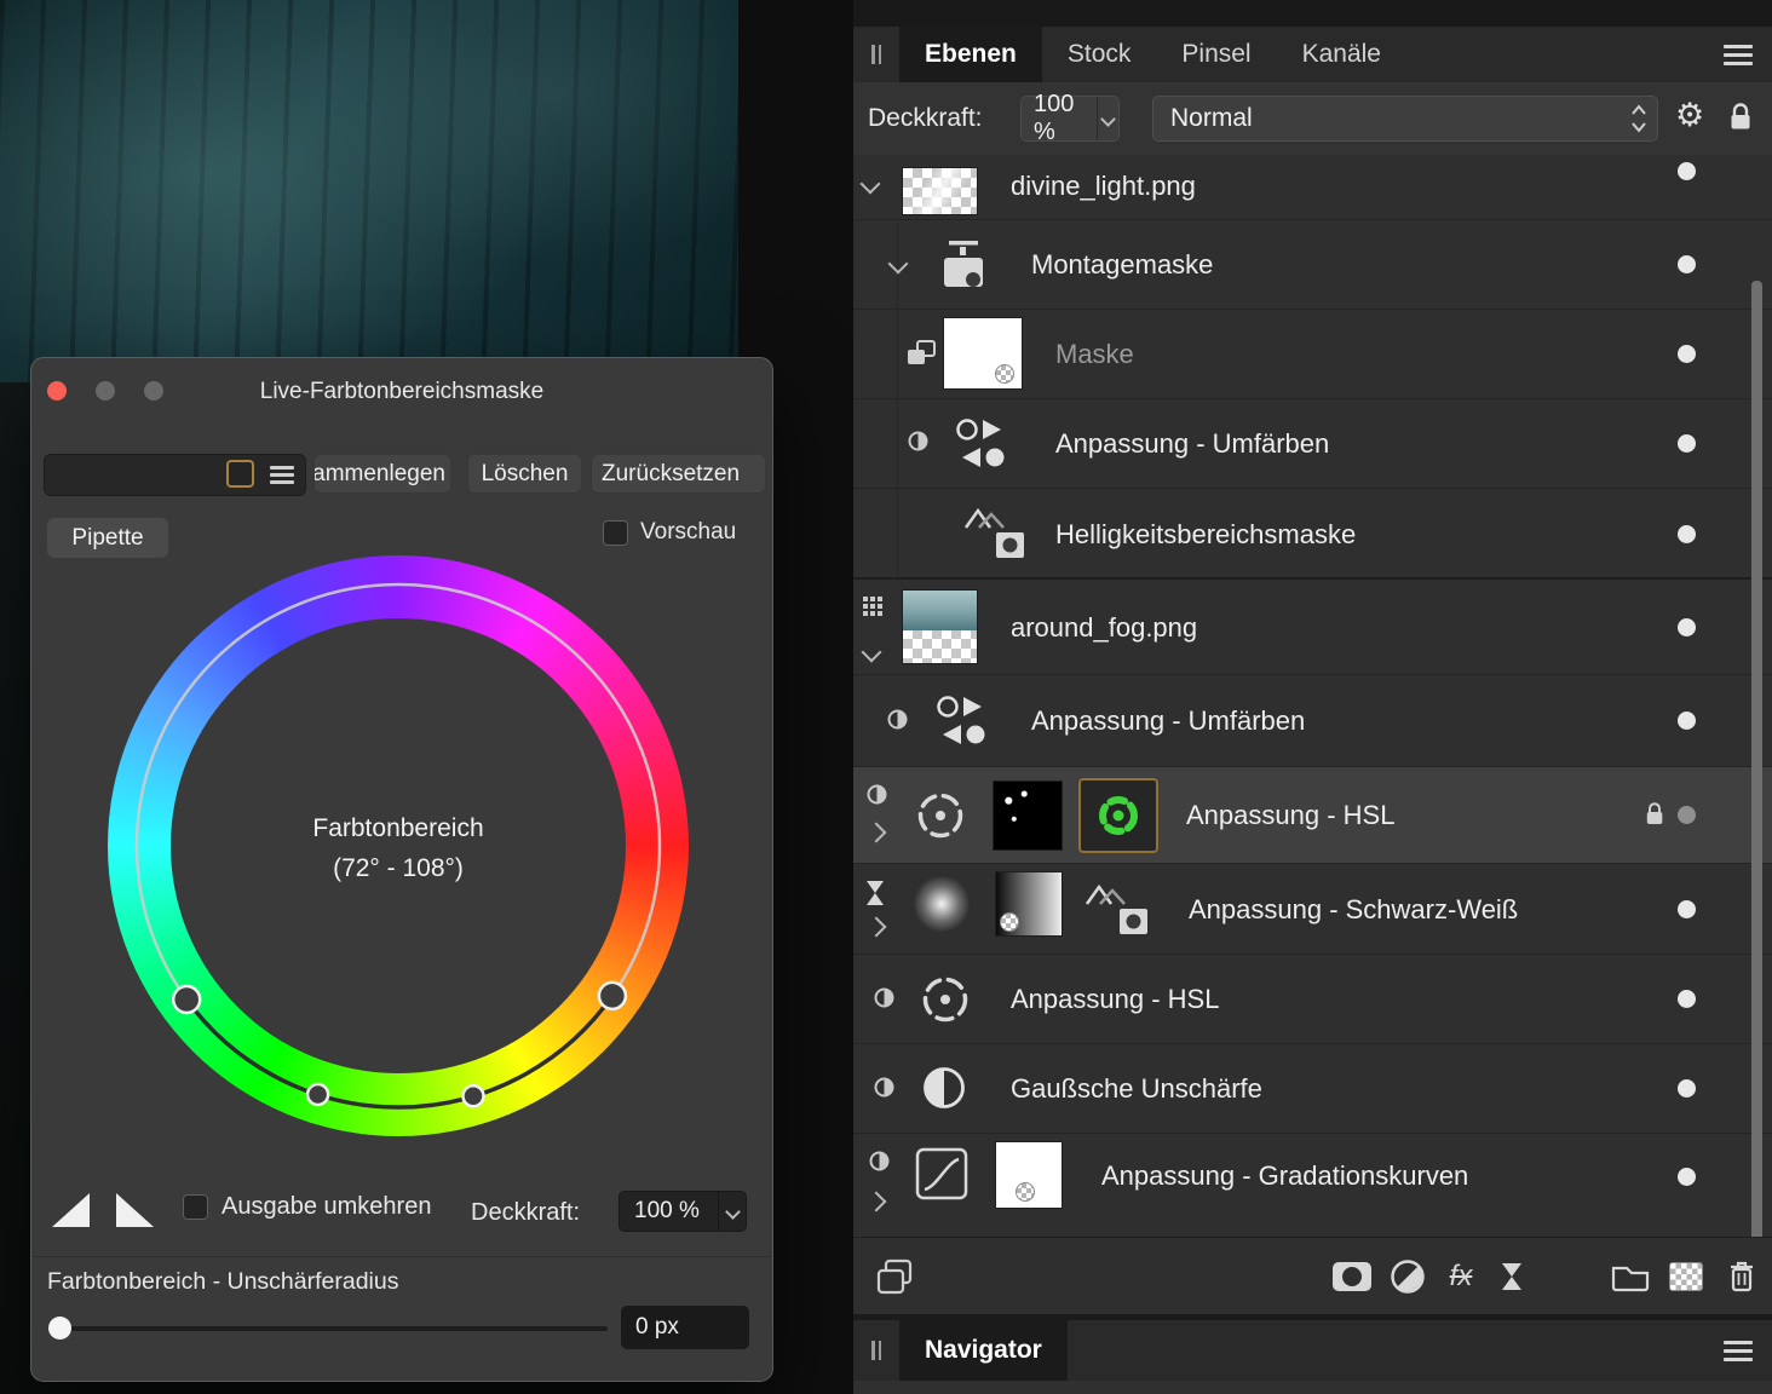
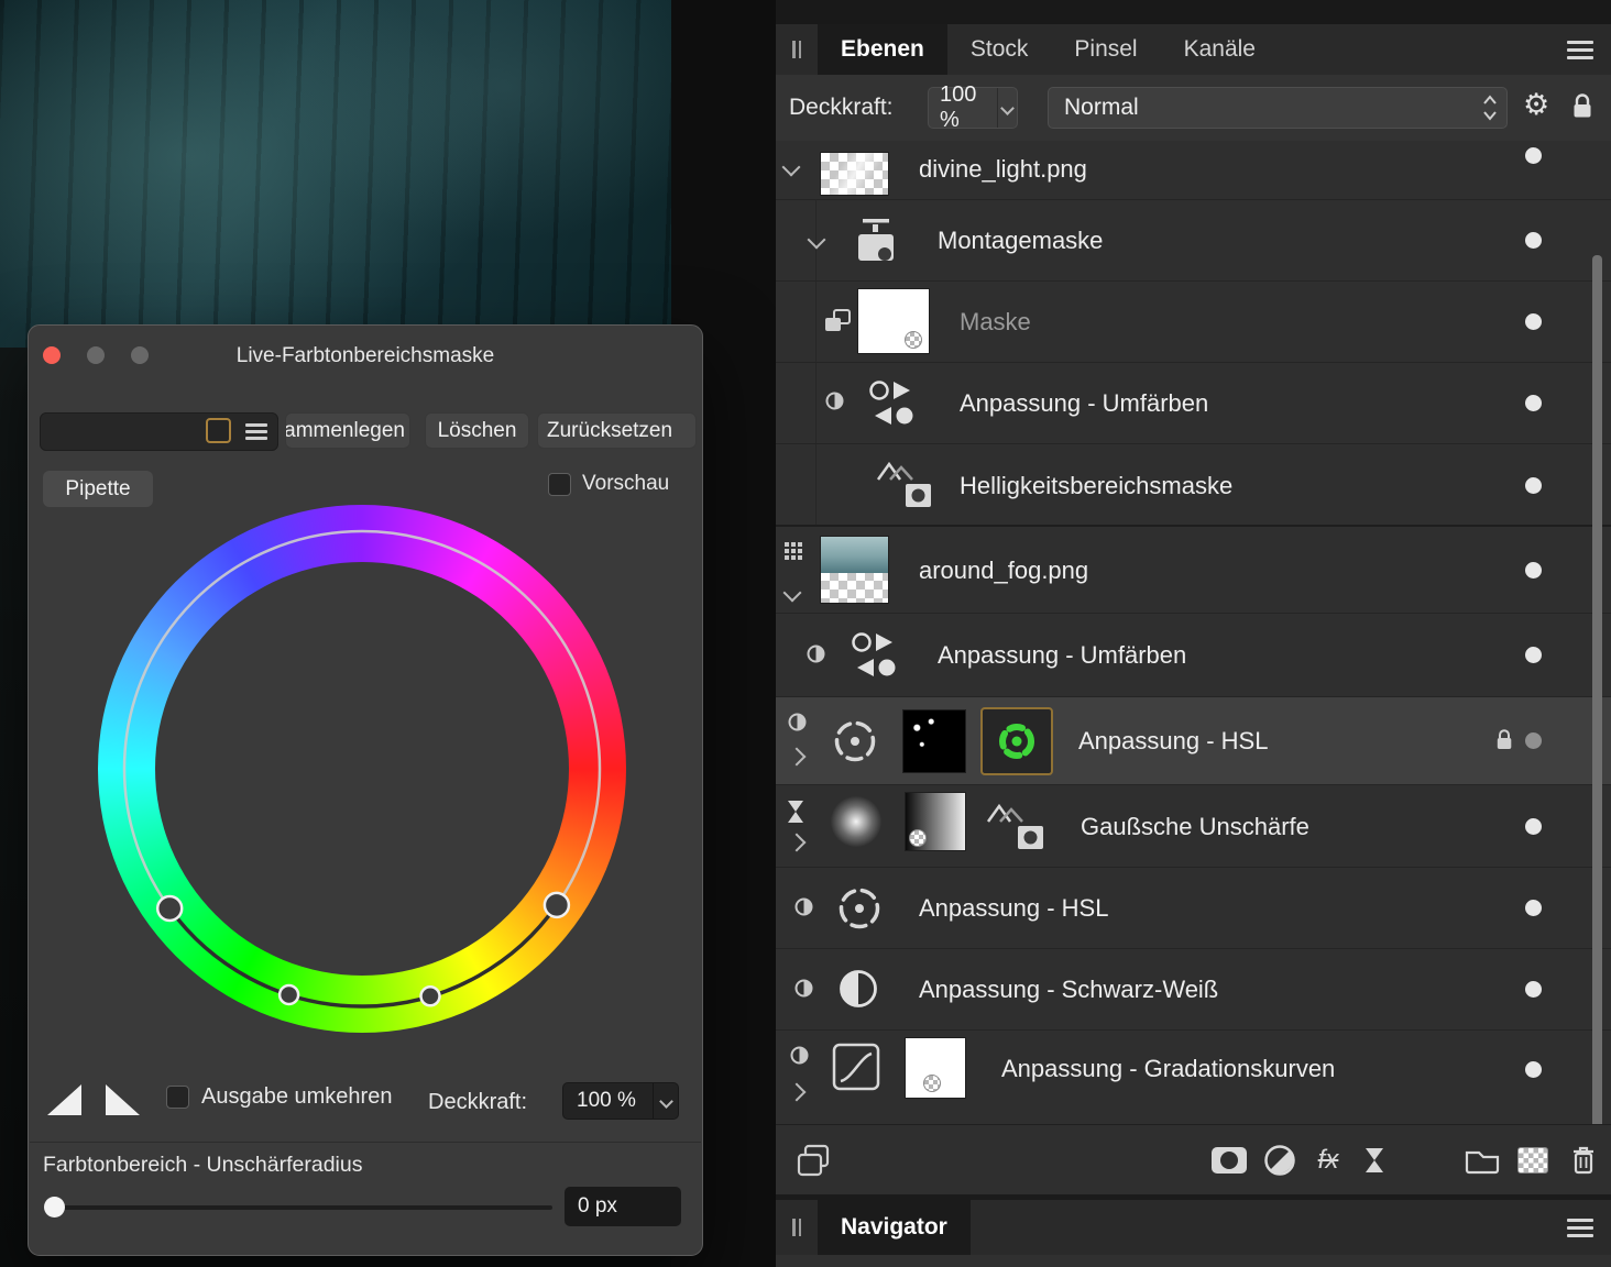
  Live-Farbtonbereichsmaske
  ammenlegen
  Löschen
  Zurücksetzen
  Pipette
  Vorschau
- Farbtonbereich
- (72° - 108°)
  Ausgabe umkehren
  Deckkraft:
  100 %
  Farbtonbereich - Unschärferadius
  0 px
  Ebenen
  Stock
  Pinsel
  Kanäle
  Deckkraft:
  100 %
  Normal
  ⚙
  divine_light.png
  Montagemaske
  Maske
  Anpassung - Umfärben
  Helligkeitsbereichsmaske
  around_fog.png
  Anpassung - Umfärben
  Anpassung - HSL
- Anpassung - Schwarz-Weiß
+ Gaußsche Unschärfe
  Anpassung - HSL
- Gaußsche Unschärfe
+ Anpassung - Schwarz-Weiß
  Anpassung - Gradationskurven
  fx
  Navigator
